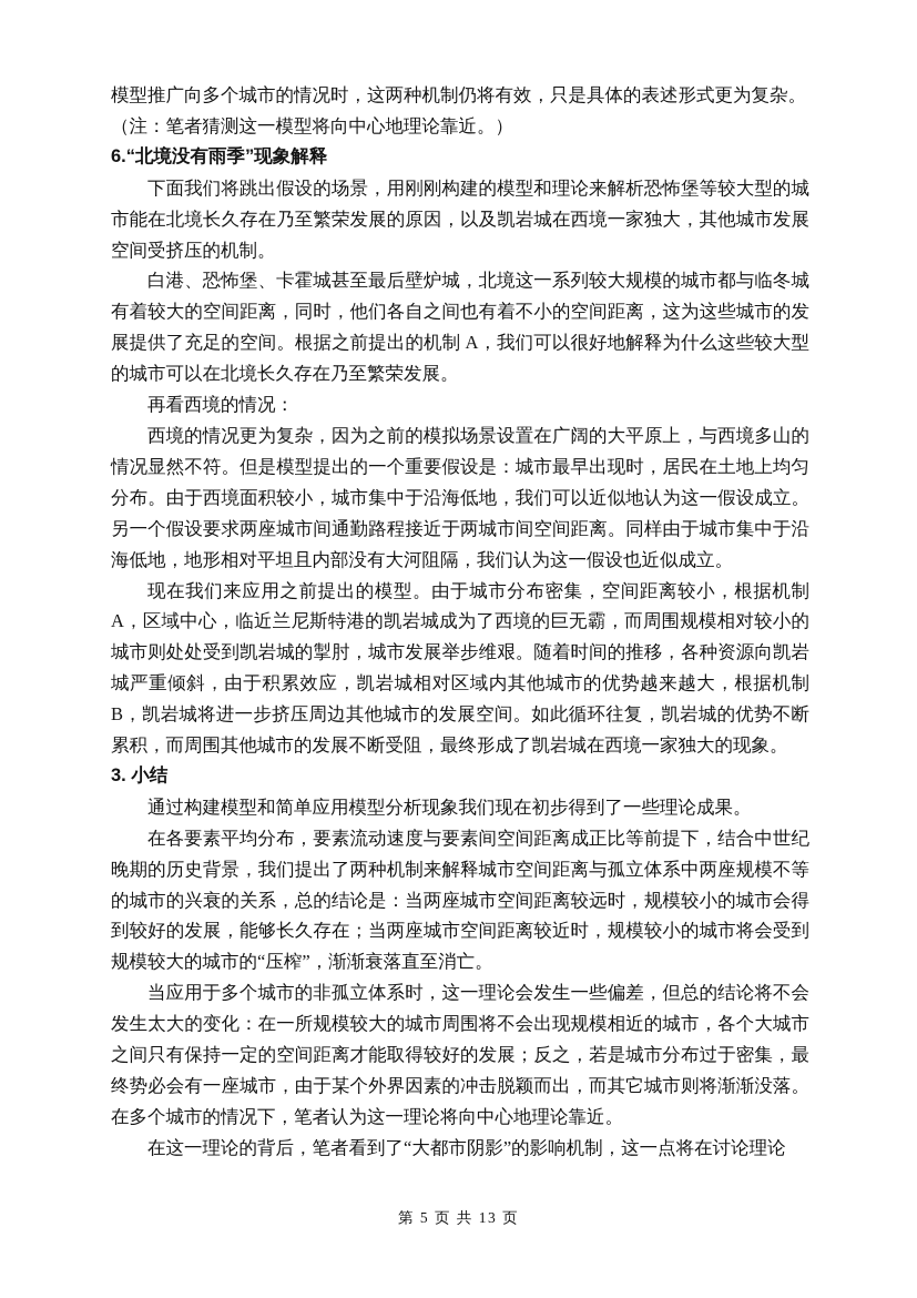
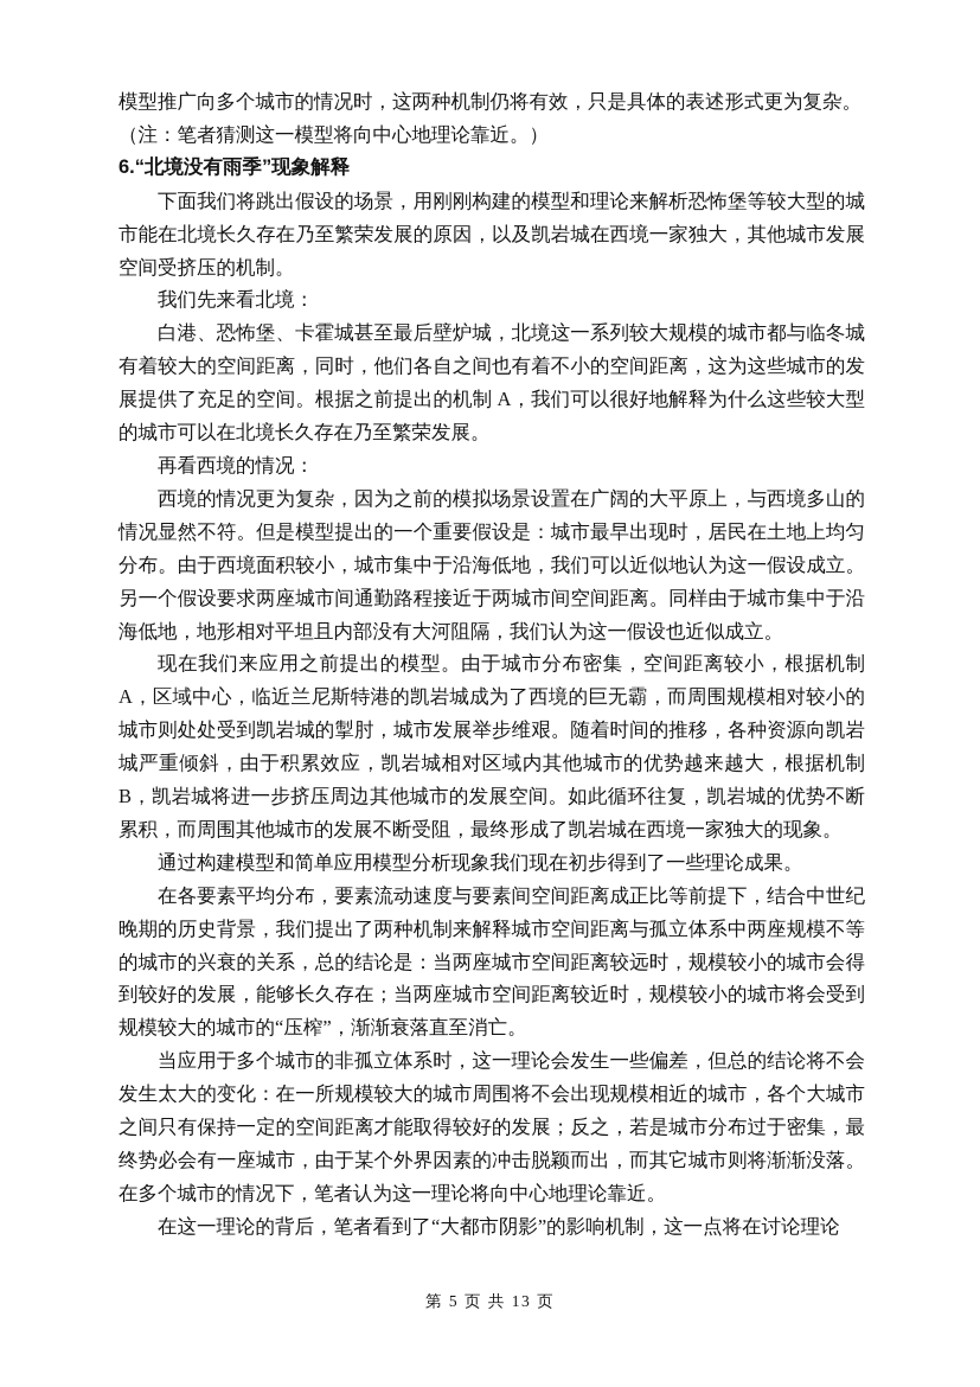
  模型推广向多个城市的情况时，这两种机制仍将有效，只是具体的表述形式更为复杂。
  （注：笔者猜测这一模型将向中心地理论靠近。）
  6.“北境没有雨季”现象解释
  下面我们将跳出假设的场景，用刚刚构建的模型和理论来解析恐怖堡等较大型的城市能在北境长久存在乃至繁荣发展的原因，以及凯岩城在西境一家独大，其他城市发展空间受挤压的机制。
+ 我们先来看北境：
  白港、恐怖堡、卡霍城甚至最后壁炉城，北境这一系列较大规模的城市都与临冬城有着较大的空间距离，同时，他们各自之间也有着不小的空间距离，这为这些城市的发展提供了充足的空间。根据之前提出的机制 A，我们可以很好地解释为什么这些较大型的城市可以在北境长久存在乃至繁荣发展。
  再看西境的情况：
  西境的情况更为复杂，因为之前的模拟场景设置在广阔的大平原上，与西境多山的情况显然不符。但是模型提出的一个重要假设是：城市最早出现时，居民在土地上均匀分布。由于西境面积较小，城市集中于沿海低地，我们可以近似地认为这一假设成立。另一个假设要求两座城市间通勤路程接近于两城市间空间距离。同样由于城市集中于沿海低地，地形相对平坦且内部没有大河阻隔，我们认为这一假设也近似成立。
  现在我们来应用之前提出的模型。由于城市分布密集，空间距离较小，根据机制 A，区域中心，临近兰尼斯特港的凯岩城成为了西境的巨无霸，而周围规模相对较小的城市则处处受到凯岩城的掣肘，城市发展举步维艰。随着时间的推移，各种资源向凯岩城严重倾斜，由于积累效应，凯岩城相对区域内其他城市的优势越来越大，根据机制 B，凯岩城将进一步挤压周边其他城市的发展空间。如此循环往复，凯岩城的优势不断累积，而周围其他城市的发展不断受阻，最终形成了凯岩城在西境一家独大的现象。
- 3. 小结
  通过构建模型和简单应用模型分析现象我们现在初步得到了一些理论成果。
  在各要素平均分布，要素流动速度与要素间空间距离成正比等前提下，结合中世纪晚期的历史背景，我们提出了两种机制来解释城市空间距离与孤立体系中两座规模不等的城市的兴衰的关系，总的结论是：当两座城市空间距离较远时，规模较小的城市会得到较好的发展，能够长久存在；当两座城市空间距离较近时，规模较小的城市将会受到规模较大的城市的“压榨”，渐渐衰落直至消亡。
  当应用于多个城市的非孤立体系时，这一理论会发生一些偏差，但总的结论将不会发生太大的变化：在一所规模较大的城市周围将不会出现规模相近的城市，各个大城市之间只有保持一定的空间距离才能取得较好的发展；反之，若是城市分布过于密集，最终势必会有一座城市，由于某个外界因素的冲击脱颖而出，而其它城市则将渐渐没落。在多个城市的情况下，笔者认为这一理论将向中心地理论靠近。
  在这一理论的背后，笔者看到了“大都市阴影”的影响机制，这一点将在讨论理论
  第 5 页 共 13 页
